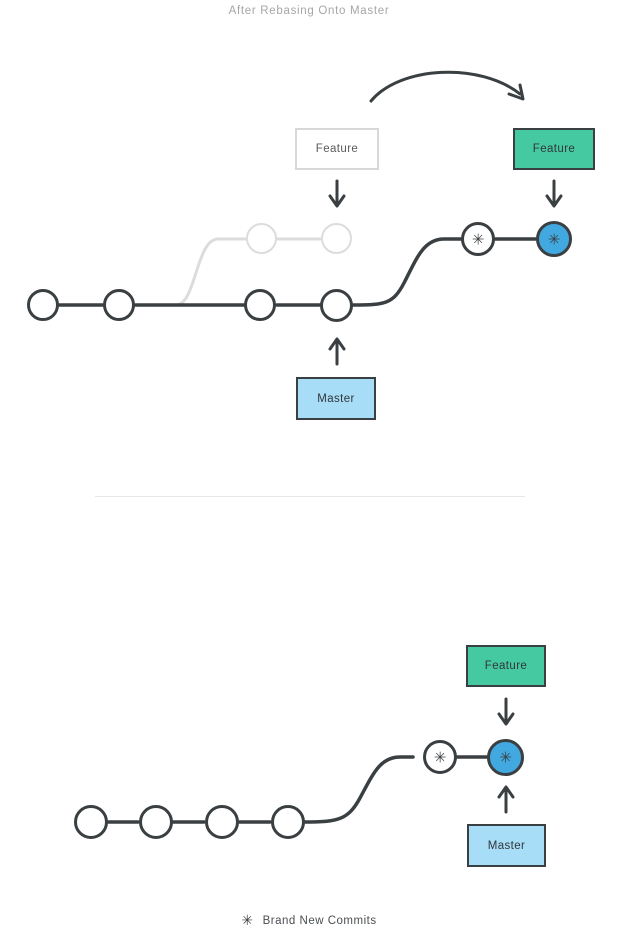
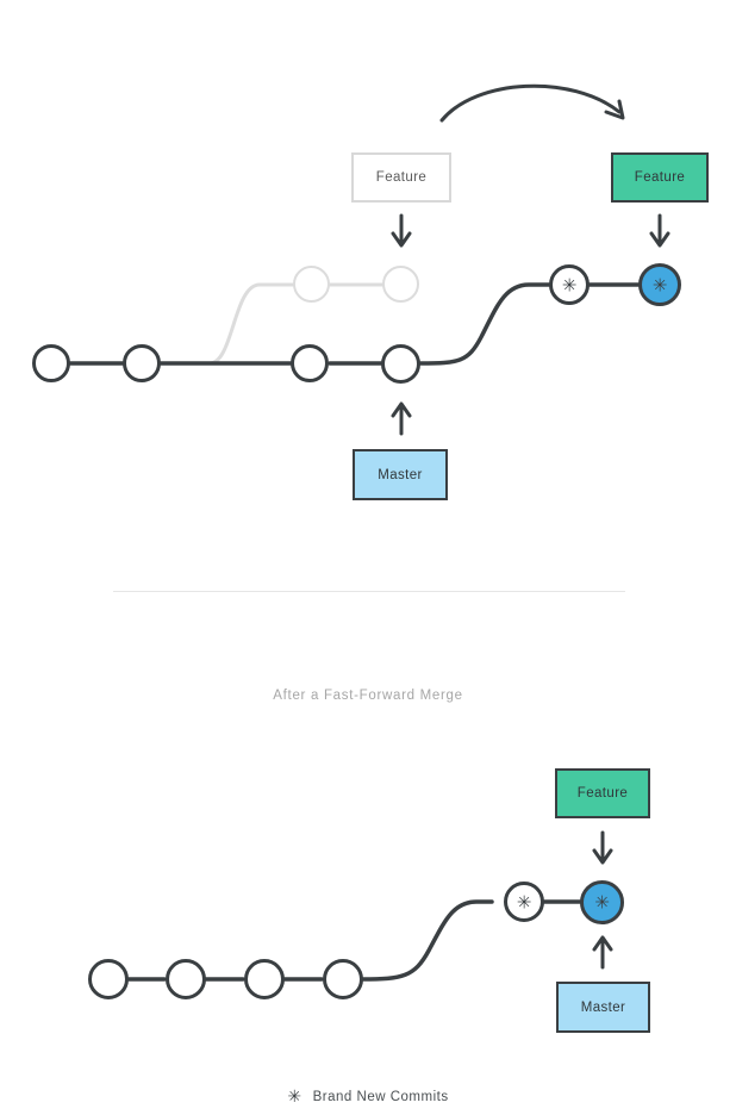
- After Rebasing Onto Master
  Feature
  Feature
  Master
  ✳
  ✳
+ After a Fast-Forward Merge
  Feature
  Master
  ✳
  ✳
  ✳
  Brand New Commits
